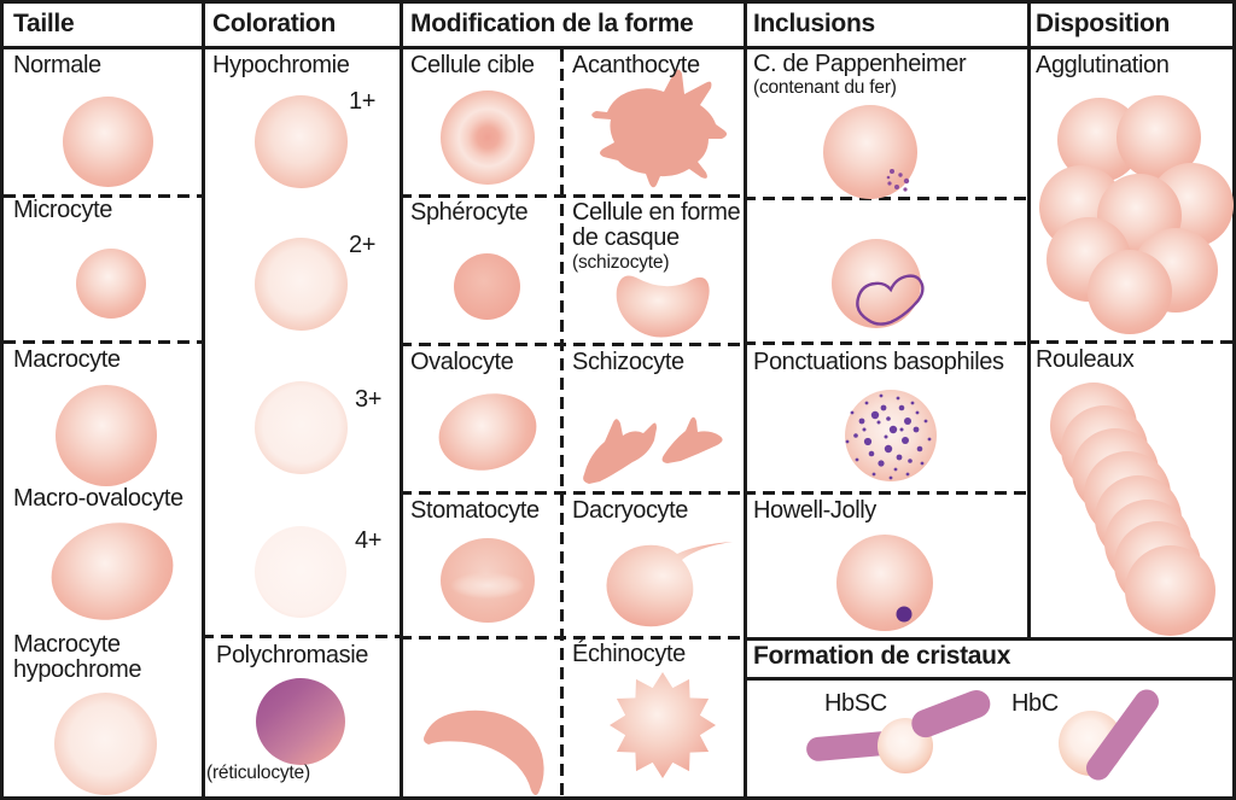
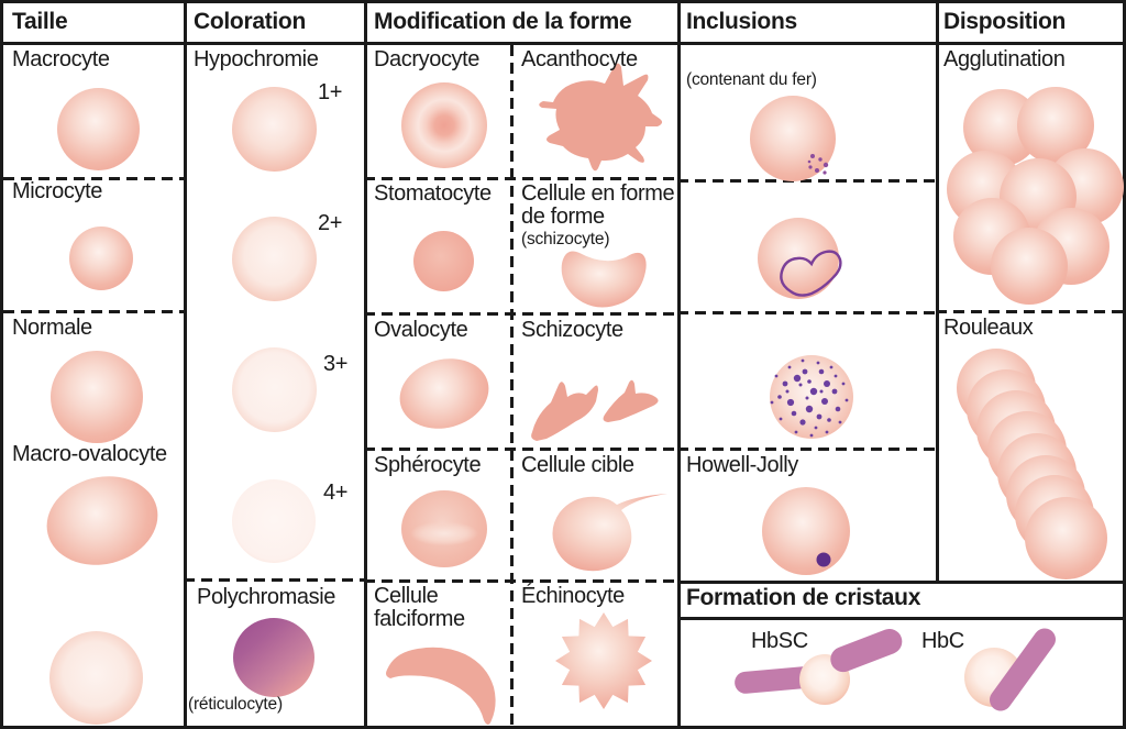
  Taille
  Coloration
  Modification de la forme
  Inclusions
  Disposition
  Formation de cristaux
- Normale
+ Macrocyte
  Microcyte
- Macrocyte
+ Normale
  Macro-ovalocyte
- Macrocyte hypochrome
  Hypochromie
  1+
  2+
  3+
  4+
  Polychromasie
  (réticulocyte)
- Cellule cible
+ Dacryocyte
  Acanthocyte
- Sphérocyte
+ Stomatocyte
- Cellule en forme de casque
+ Cellule en forme de forme
  (schizocyte)
  Ovalocyte
  Schizocyte
- Stomatocyte
+ Sphérocyte
- Dacryocyte
+ Cellule cible
+ Cellule falciforme
  Échinocyte
- C. de Pappenheimer
  (contenant du fer)
- Ponctuations basophiles
  Howell-Jolly
  Agglutination
  Rouleaux
  HbSC
  HbC
